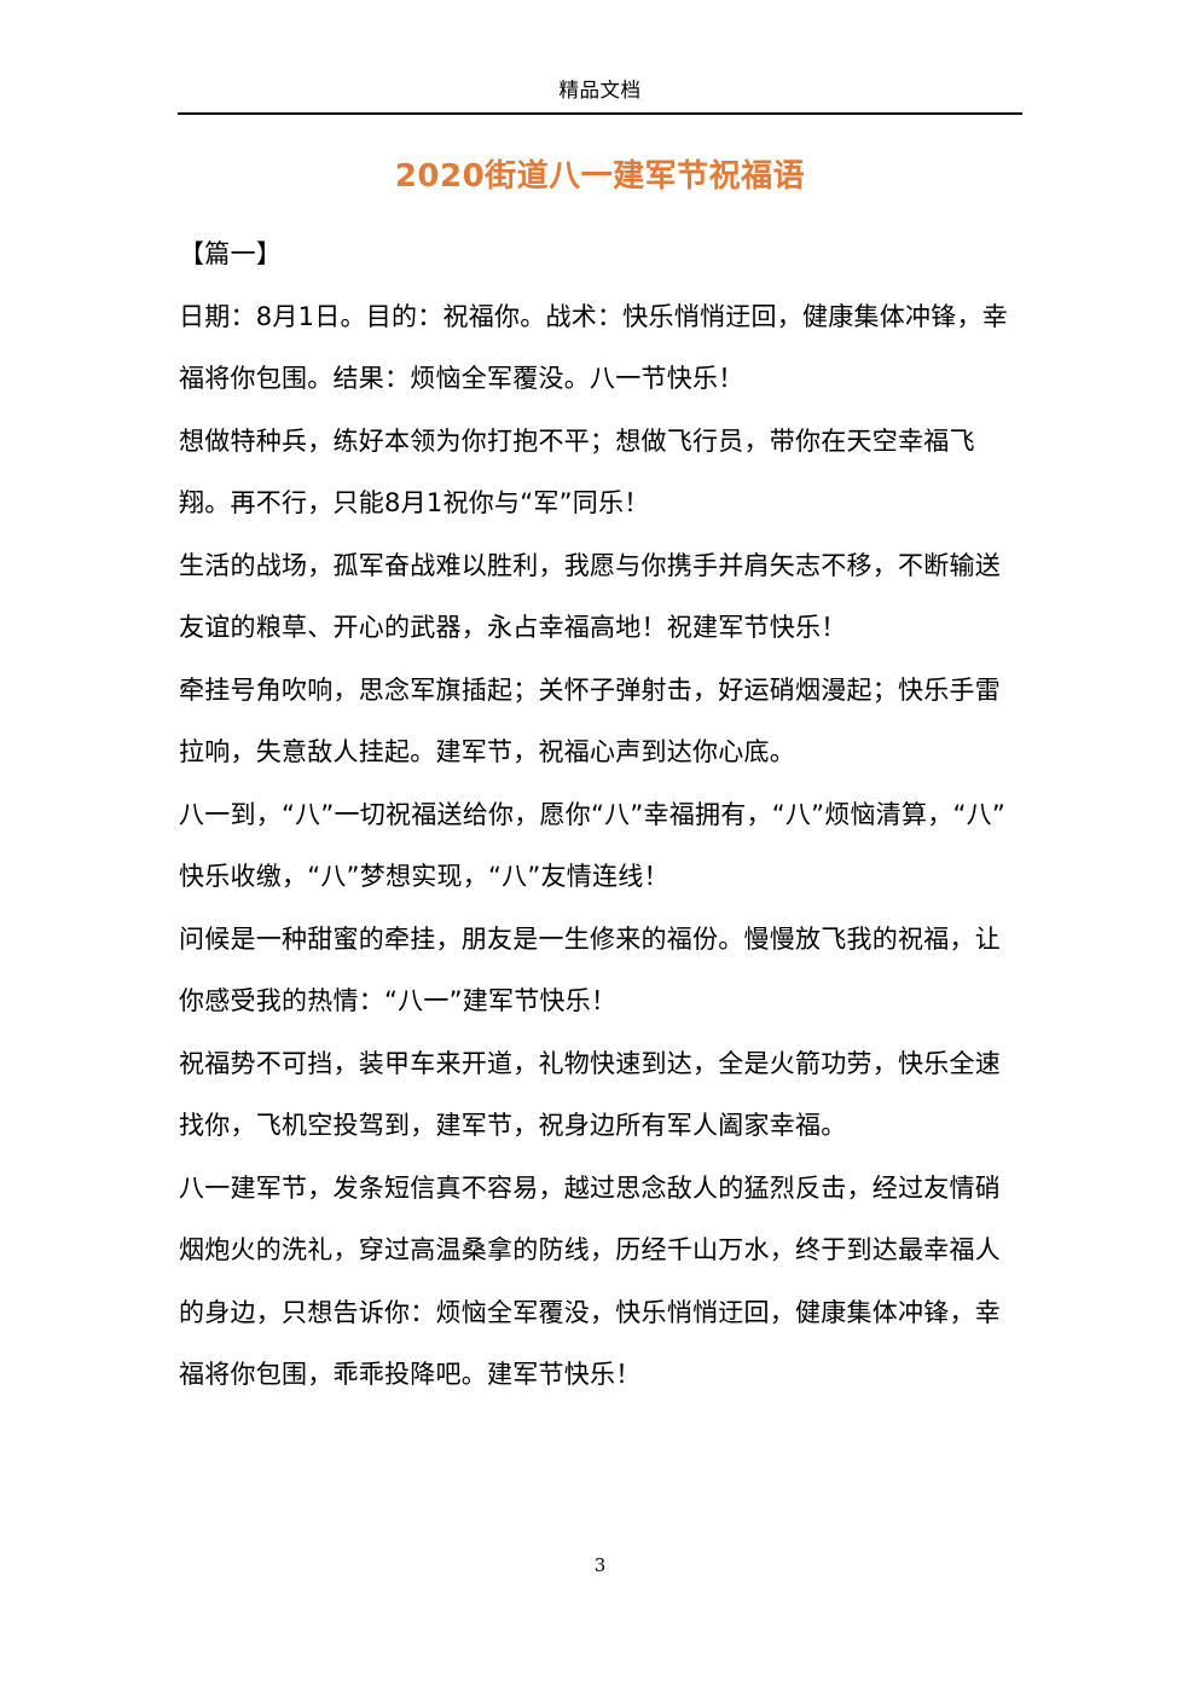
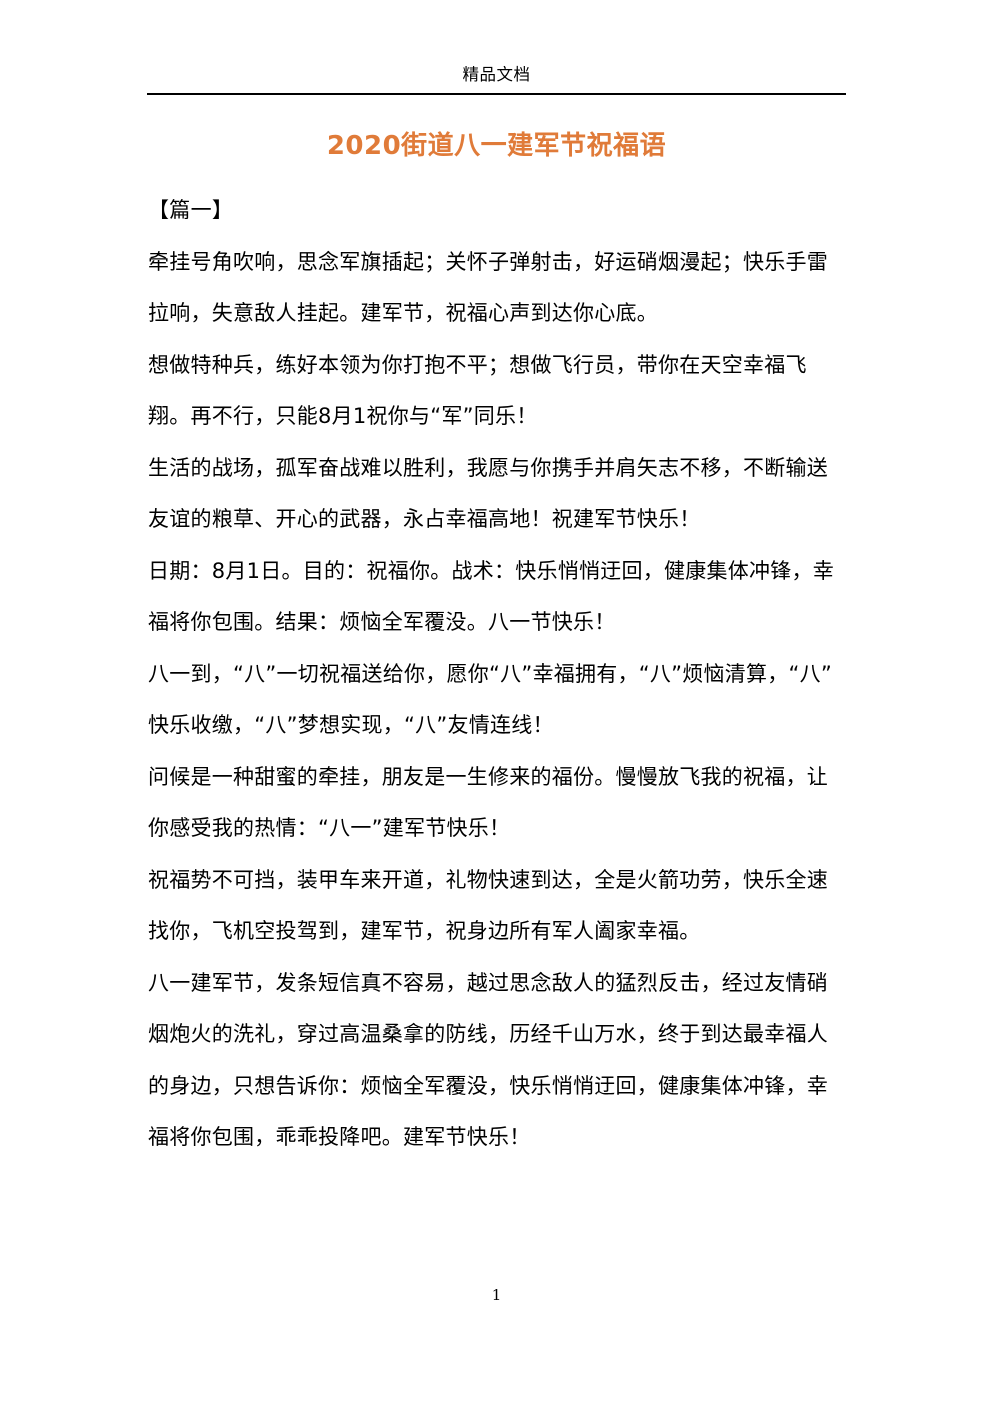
  精品文档
  2020街道八一建军节祝福语
  【篇一】
- 日期：8月1日。目的：祝福你。战术：快乐悄悄迂回，健康集体冲锋，幸福将你包围。结果：烦恼全军覆没。八一节快乐！
+ 牵挂号角吹响，思念军旗插起；关怀子弹射击，好运硝烟漫起；快乐手雷拉响，失意敌人挂起。建军节，祝福心声到达你心底。
  想做特种兵，练好本领为你打抱不平；想做飞行员，带你在天空幸福飞翔。再不行，只能8月1祝你与“军”同乐！
  生活的战场，孤军奋战难以胜利，我愿与你携手并肩矢志不移，不断输送友谊的粮草、开心的武器，永占幸福高地！祝建军节快乐！
- 牵挂号角吹响，思念军旗插起；关怀子弹射击，好运硝烟漫起；快乐手雷拉响，失意敌人挂起。建军节，祝福心声到达你心底。
+ 日期：8月1日。目的：祝福你。战术：快乐悄悄迂回，健康集体冲锋，幸福将你包围。结果：烦恼全军覆没。八一节快乐！
  八一到，“八”一切祝福送给你，愿你“八”幸福拥有，“八”烦恼清算，“八”快乐收缴，“八”梦想实现，“八”友情连线！
  问候是一种甜蜜的牵挂，朋友是一生修来的福份。慢慢放飞我的祝福，让你感受我的热情：“八一”建军节快乐！
  祝福势不可挡，装甲车来开道，礼物快速到达，全是火箭功劳，快乐全速找你，飞机空投驾到，建军节，祝身边所有军人阖家幸福。
  八一建军节，发条短信真不容易，越过思念敌人的猛烈反击，经过友情硝烟炮火的洗礼，穿过高温桑拿的防线，历经千山万水，终于到达最幸福人的身边，只想告诉你：烦恼全军覆没，快乐悄悄迂回，健康集体冲锋，幸福将你包围，乖乖投降吧。建军节快乐！
- 3
+ 1
